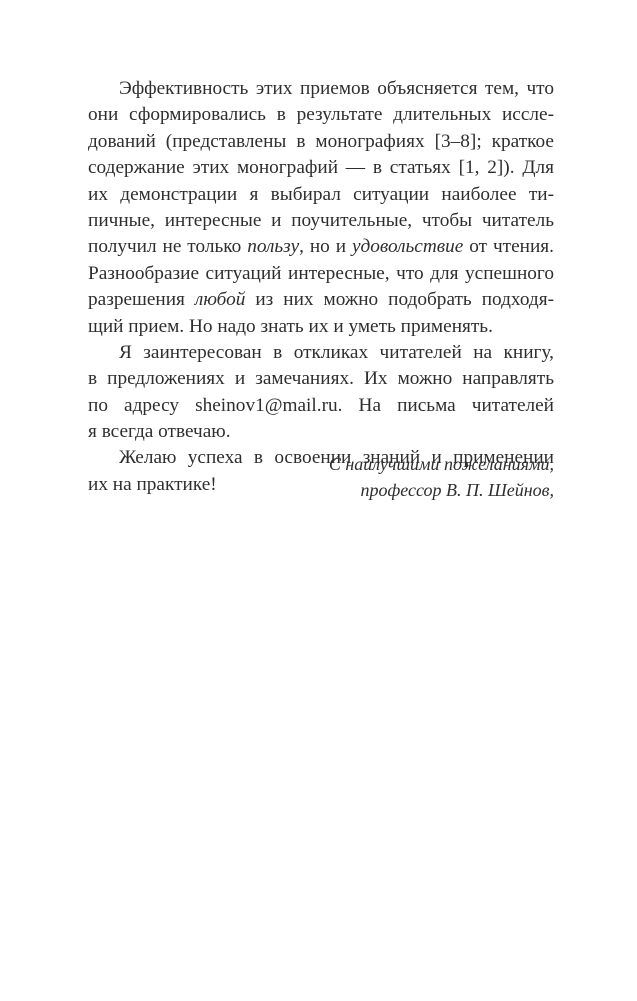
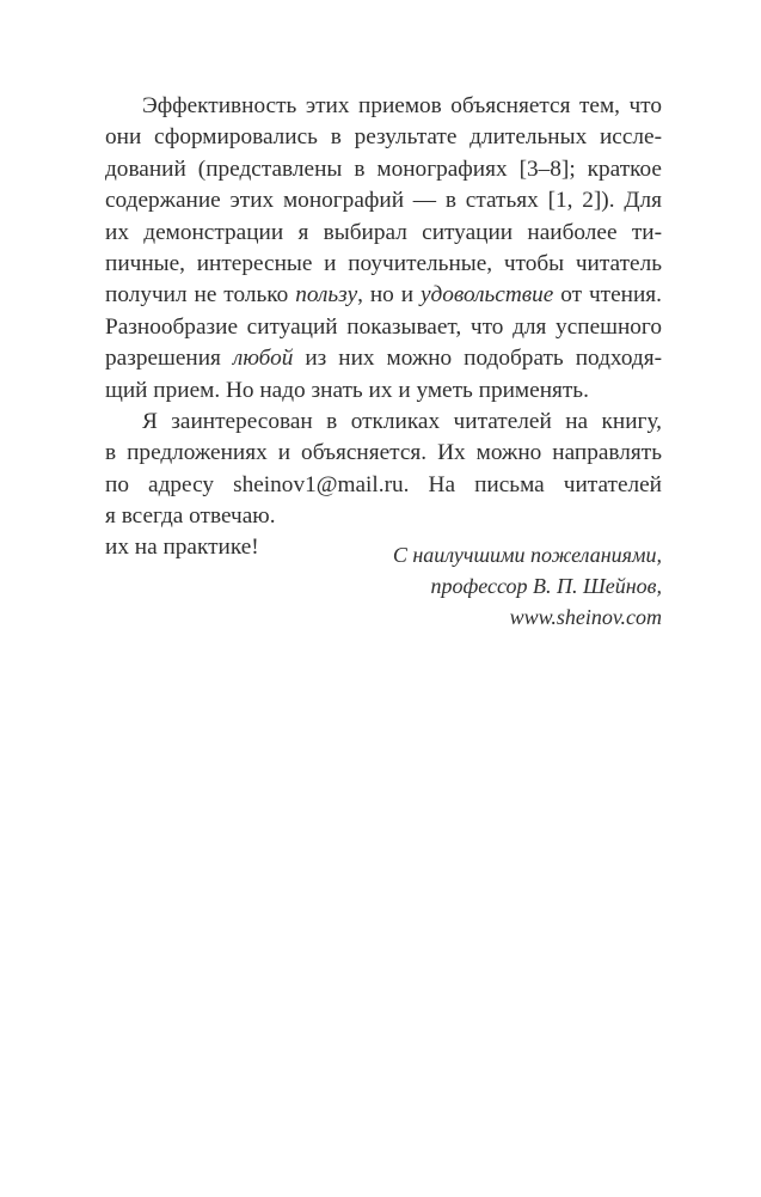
  Эффективность этих приемов объясняется тем, что
  они сформировались в результате длительных иссле-
  дований (представлены в монографиях [3–8]; краткое
  содержание этих монографий — в статьях [1, 2]). Для
  их демонстрации я выбирал ситуации наиболее ти-
  пичные, интересные и поучительные, чтобы читатель
  получил не только пользу, но и удовольствие от чтения.
- Разнообразие ситуаций интересные, что для успешного
+ Разнообразие ситуаций показывает, что для успешного
  разрешения любой из них можно подобрать подходя-
  щий прием. Но надо знать их и уметь применять.
  Я заинтересован в откликах читателей на книгу,
- в предложениях и замечаниях. Их можно направлять
+ в предложениях и объясняется. Их можно направлять
  по адресу sheinov1@mail.ru. На письма читателей
  я всегда отвечаю.
- Желаю успеха в освоении знаний и применении
  их на практике!
  С наилучшими пожеланиями,
  профессор В. П. Шейнов,
+ www.sheinov.com
